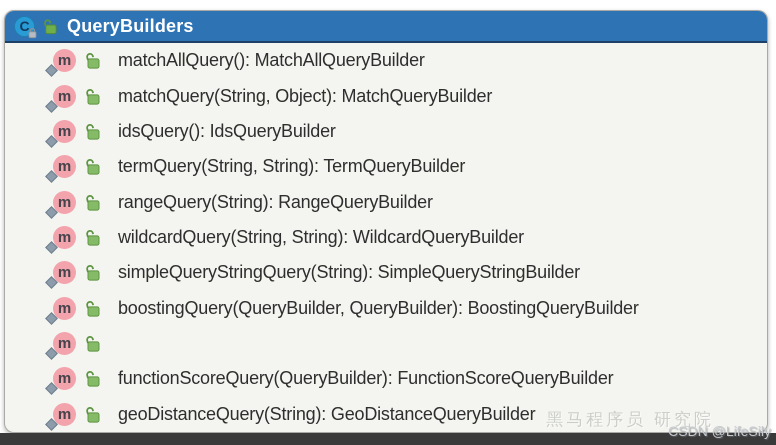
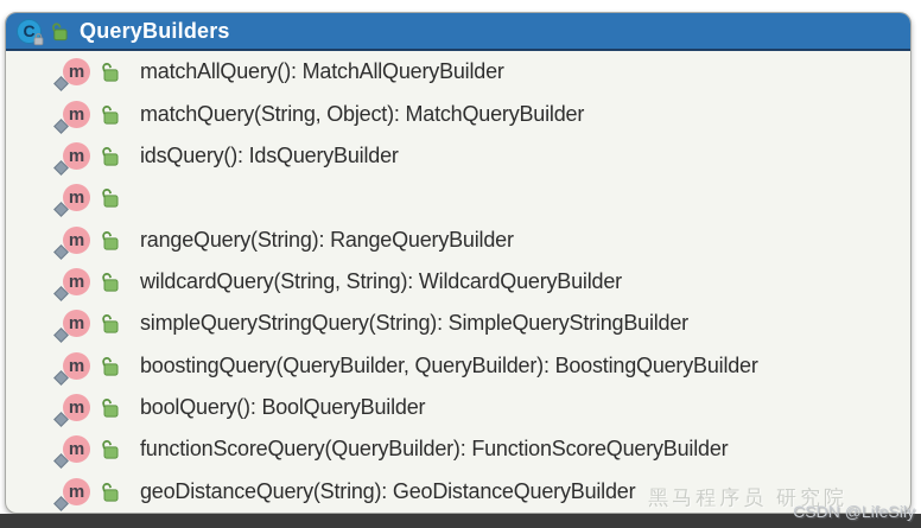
  C
  QueryBuilders
  m
  matchAllQuery(): MatchAllQueryBuilder
  m
  matchQuery(String, Object): MatchQueryBuilder
  m
  idsQuery(): IdsQueryBuilder
  m
- termQuery(String, String): TermQueryBuilder
  m
  rangeQuery(String): RangeQueryBuilder
  m
  wildcardQuery(String, String): WildcardQueryBuilder
  m
  simpleQueryStringQuery(String): SimpleQueryStringBuilder
  m
  boostingQuery(QueryBuilder, QueryBuilder): BoostingQueryBuilder
  m
+ boolQuery(): BoolQueryBuilder
  m
  functionScoreQuery(QueryBuilder): FunctionScoreQueryBuilder
  m
  geoDistanceQuery(String): GeoDistanceQueryBuilder
  黑马程序员 研究院
  CSDN @LifeSily
